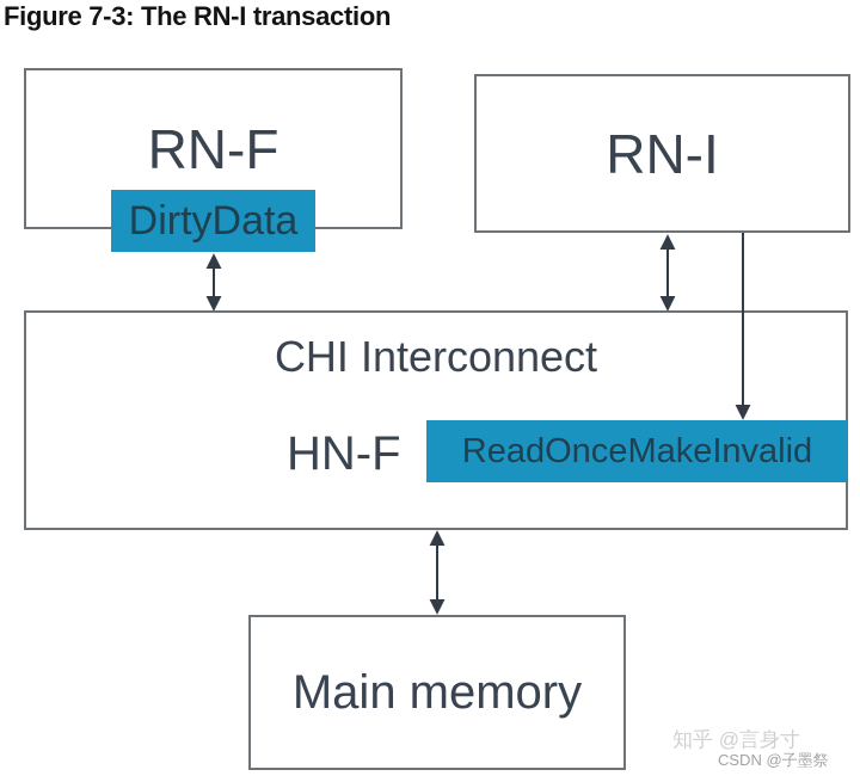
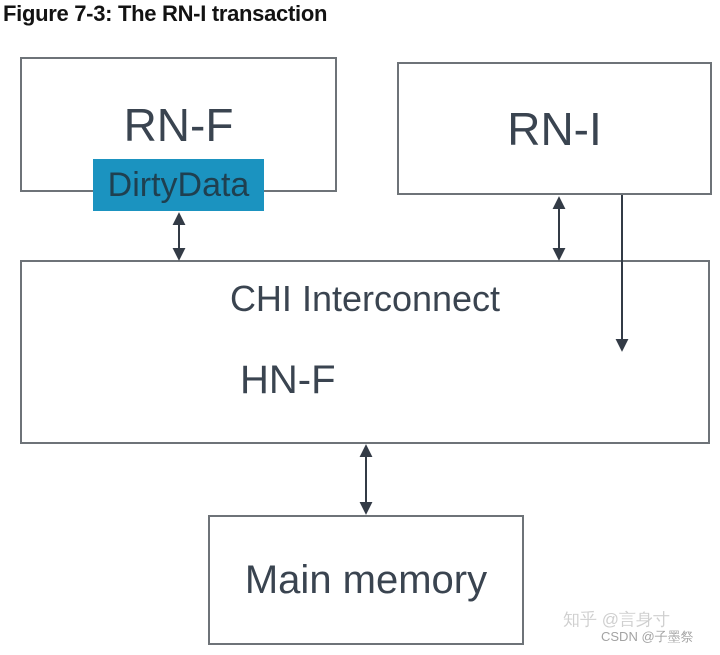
  Figure 7-3: The RN-I transaction
  RN-F
  RN-I
  DirtyData
  CHI Interconnect
  HN-F
- ReadOnceMakeInvalid
  Main memory
  知乎 @言身寸
  CSDN @子墨祭
